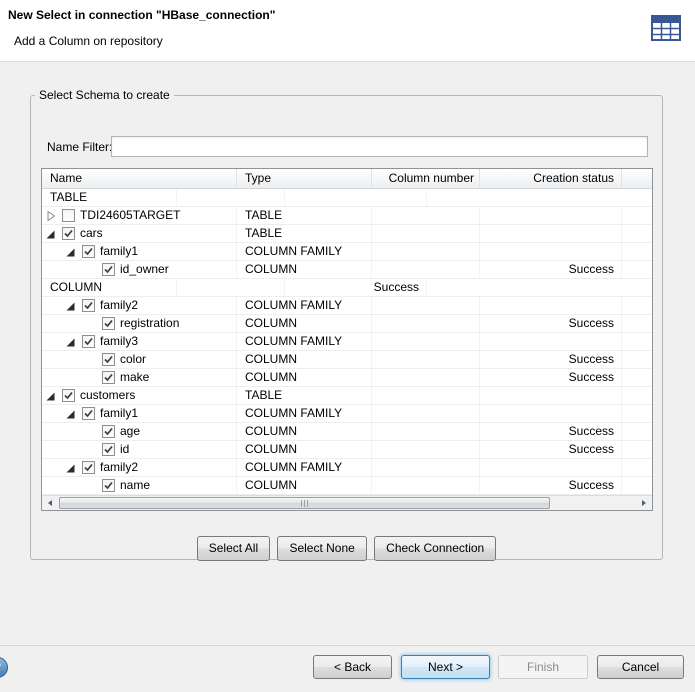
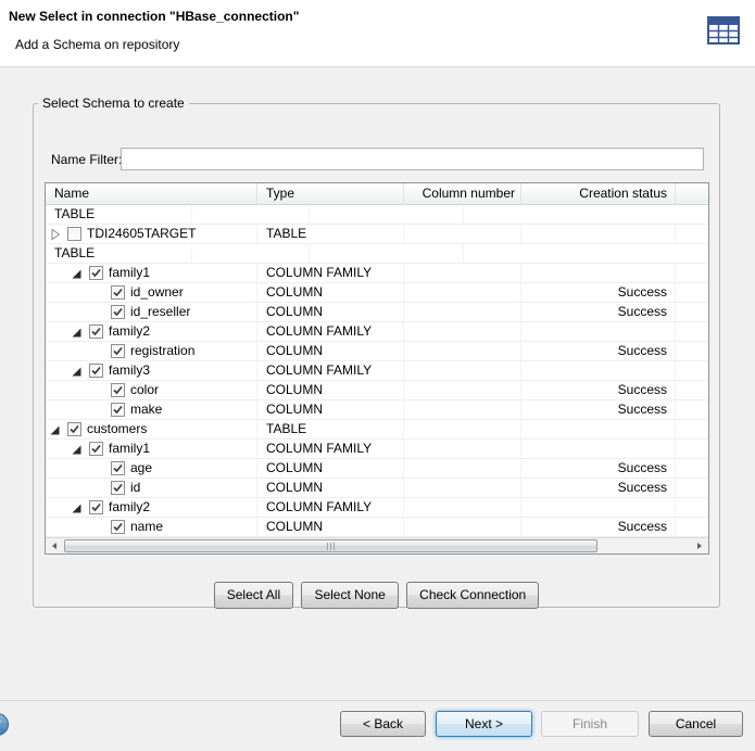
  New Select in connection "HBase_connection"
- Add a Column on repository
+ Add a Schema on repository
  Select Schema to create
  Name Filter
  Name
  Type
  Column number
  Creation status
  TABLE
  TDI24605TARGET
  TABLE
- cars
  TABLE
  family1
  COLUMN FAMILY
  id_owner
  COLUMN
  Success
+ id_reseller
  COLUMN
  Success
  family2
  COLUMN FAMILY
  registration
  COLUMN
  Success
  family3
  COLUMN FAMILY
  color
  COLUMN
  Success
  make
  COLUMN
  Success
  customers
  TABLE
  family1
  COLUMN FAMILY
  age
  COLUMN
  Success
  id
  COLUMN
  Success
  family2
  COLUMN FAMILY
  name
  COLUMN
  Success
  Select All Select None Check Connection
  < Back
  Next >
  Finish
  Cancel
